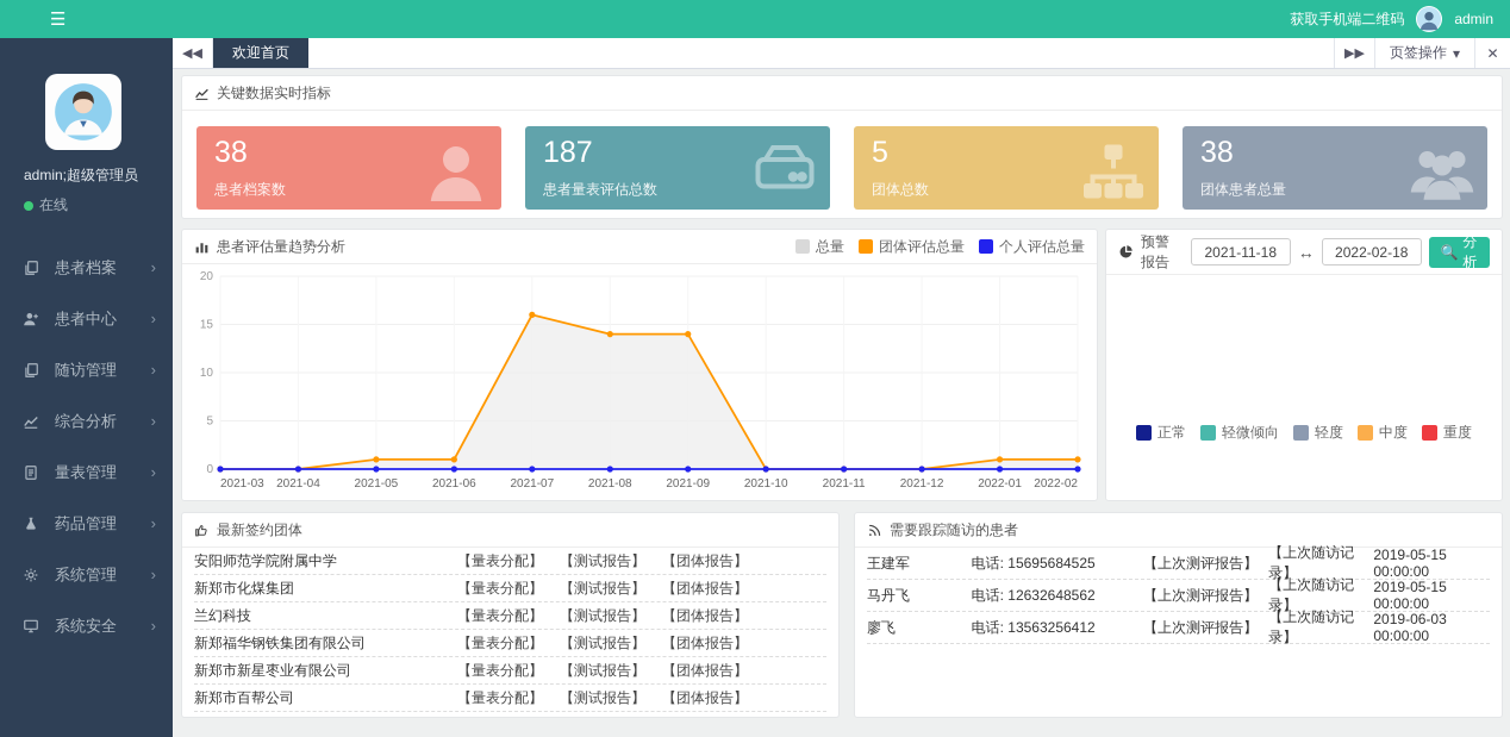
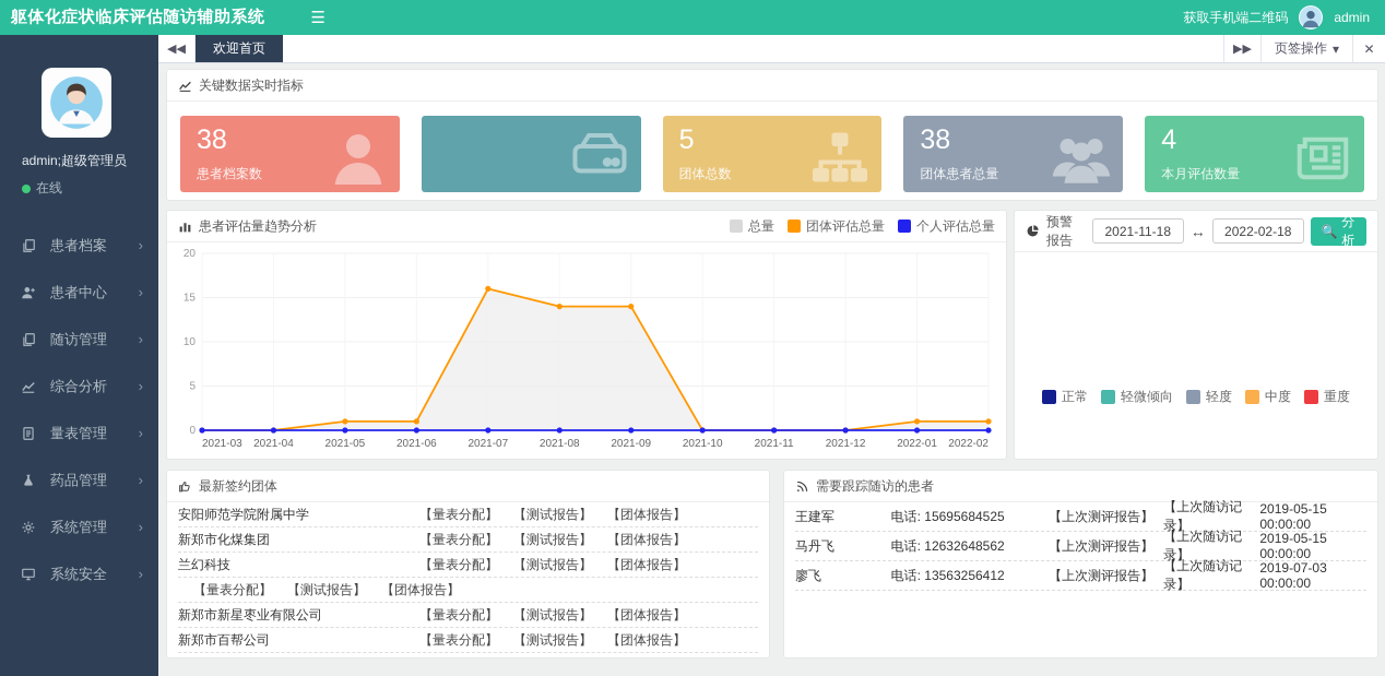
+ 躯体化症状临床评估随访辅助系统
  ☰
  获取手机端二维码
  admin
  admin;超级管理员
  在线
  患者档案
  ›
  患者中心
  ›
  随访管理
  ›
  综合分析
  ›
  量表管理
  ›
  药品管理
  ›
  系统管理
  ›
  系统安全
  ›
  ◀◀
  欢迎首页
  ▶▶
  页签操作
  ▾
  ✕
  关键数据实时指标
  38
  患者档案数
- 187
- 患者量表评估总数
  5
  团体总数
  38
  团体患者总量
+ 4
+ 本月评估数量
  患者评估量趋势分析
  总量
  团体评估总量
  个人评估总量
  0
  5
  10
  15
  20
  2021-03
  2021-04
  2021-05
  2021-06
  2021-07
  2021-08
  2021-09
  2021-10
  2021-11
  2021-12
  2022-01
  2022-02
  预警报告
  2021-11-18
  ↔
  2022-02-18
  🔍
  分析
  正常
  轻微倾向
  轻度
  中度
  重度
  最新签约团体
  安阳师范学院附属中学
  【量表分配】
  【测试报告】
  【团体报告】
  新郑市化煤集团
  【量表分配】
  【测试报告】
  【团体报告】
  兰幻科技
  【量表分配】
  【测试报告】
  【团体报告】
- 新郑福华钢铁集团有限公司
  【量表分配】
  【测试报告】
  【团体报告】
  新郑市新星枣业有限公司
  【量表分配】
  【测试报告】
  【团体报告】
  新郑市百帮公司
  【量表分配】
  【测试报告】
  【团体报告】
  需要跟踪随访的患者
  王建军
  电话: 15695684525
  【上次测评报告】
  【上次随访记录】
  2019-05-15 00:00:00
  马丹飞
  电话: 12632648562
  【上次测评报告】
  【上次随访记录】
  2019-05-15 00:00:00
  廖飞
  电话: 13563256412
  【上次测评报告】
  【上次随访记录】
- 2019-06-03 00:00:00
+ 2019-07-03 00:00:00
